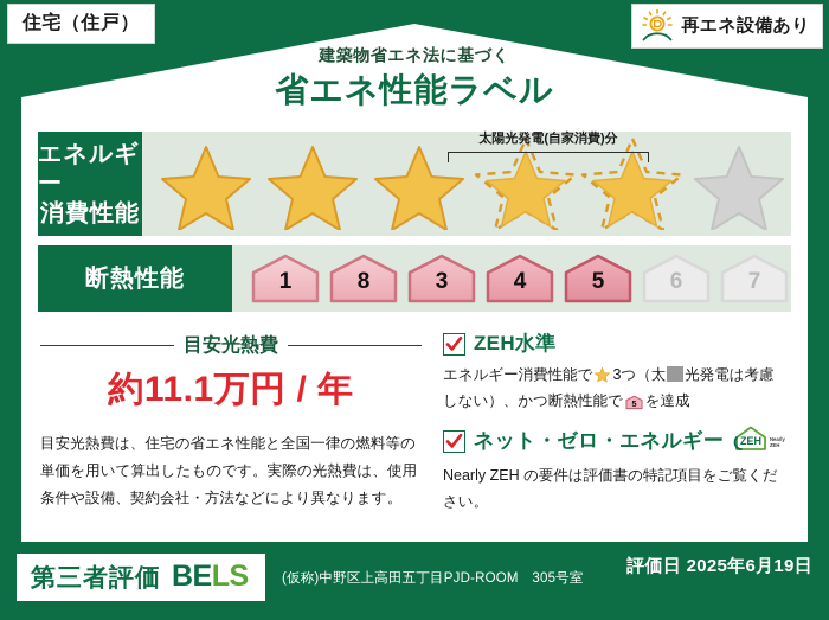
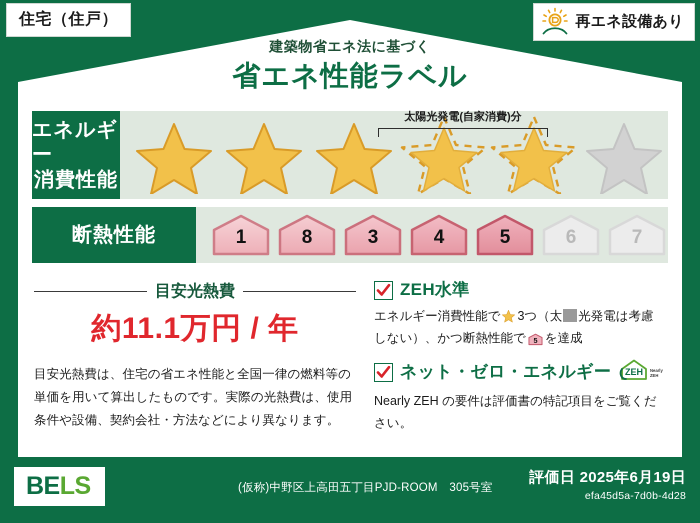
  住宅（住戸）
  再エネ設備あり
  建築物省エネ法に基づく
  省エネ性能ラベル
  エネルギー
  消費性能
  太陽光発電(自家消費)分
  断熱性能
  1
  8
  3
  4
  5
  6
  7
  目安光熱費
  約11.1万円 / 年
  目安光熱費は、住宅の省エネ性能と全国一律の燃料等の単価を用いて算出したものです。実際の光熱費は、使用条件や設備、契約会社・方法などにより異なります。
  ZEH水準
  エネルギー消費性能で 3つ（太 光発電は考慮しない）、かつ断熱性能で
  5
  を達成
  ネット・ゼロ・エネルギー
  ZEH
  Nearly ZEH の要件は評価書の特記項目をご覧ください。
- 第三者評価
  BELS
  (仮称)中野区上高田五丁目PJD-ROOM 305号室
  評価日 2025年6月19日
+ efa45d5a-7d0b-4d28
